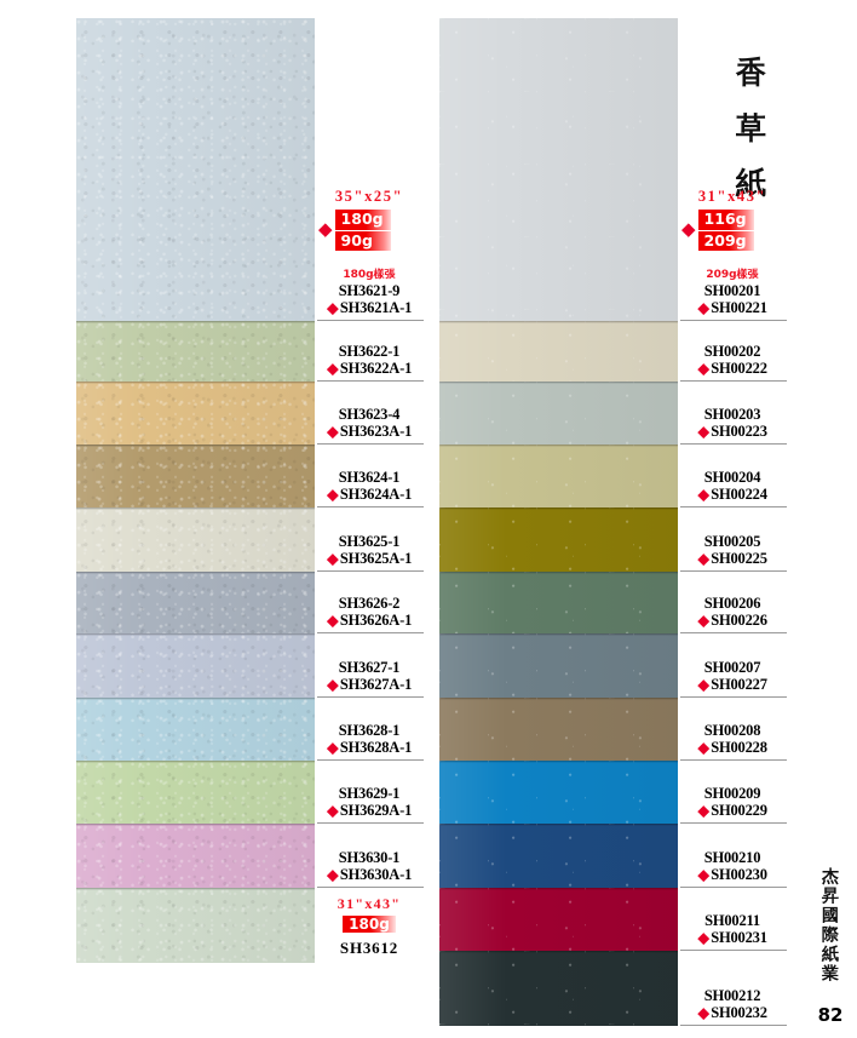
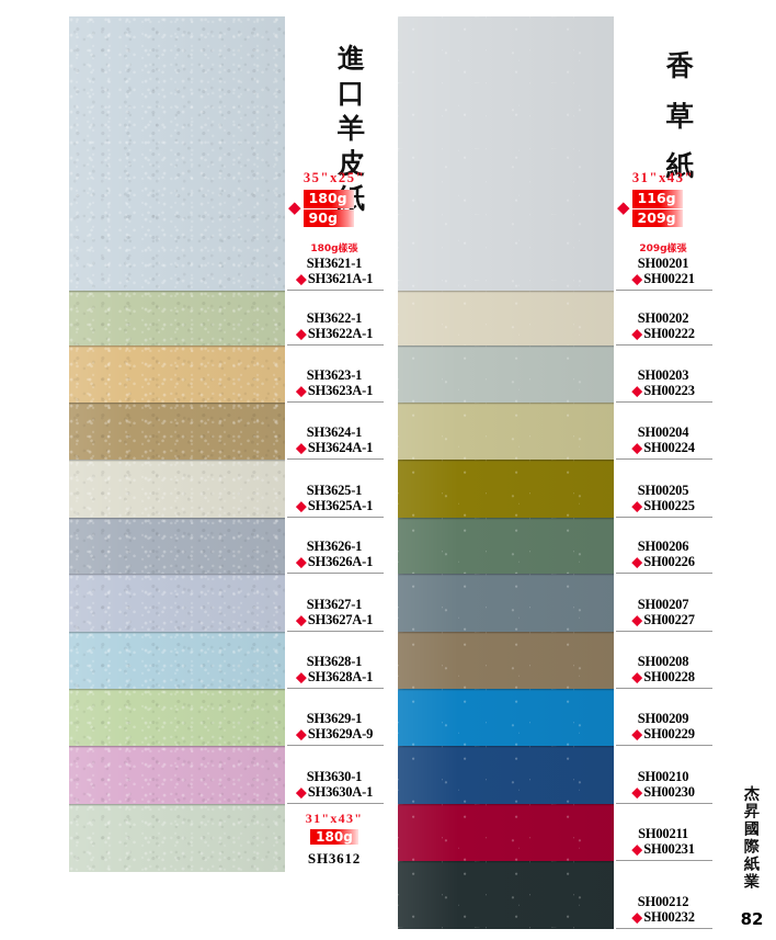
+ 進
+ 口
+ 羊
+ 皮
  35"x25"
  ◆
  180g
  90g
  180g樣張
- SH3621-9
+ SH3621-1
  ◆
  SH3621A-1
  SH3622-1
  ◆
  SH3622A-1
- SH3623-4
+ SH3623-1
  ◆
  SH3623A-1
  SH3624-1
  ◆
  SH3624A-1
  SH3625-1
  ◆
  SH3625A-1
- SH3626-2
+ SH3626-1
  ◆
  SH3626A-1
  SH3627-1
  ◆
  SH3627A-1
  SH3628-1
  ◆
  SH3628A-1
  SH3629-1
  ◆
- SH3629A-1
+ SH3629A-9
  SH3630-1
  ◆
  SH3630A-1
  31"x43"
  180g
  SH3612
  香
  草
  紙
  31"x43"
  ◆
  116g
  209g
  209g樣張
  SH00201
  ◆
  SH00221
  SH00202
  ◆
  SH00222
  SH00203
  ◆
  SH00223
  SH00204
  ◆
  SH00224
  SH00205
  ◆
  SH00225
  SH00206
  ◆
  SH00226
  SH00207
  ◆
  SH00227
  SH00208
  ◆
  SH00228
  SH00209
  ◆
  SH00229
  SH00210
  ◆
  SH00230
  SH00211
  ◆
  SH00231
  SH00212
  ◆
  SH00232
  杰
  昇
  國
  際
  紙
  業
  82
